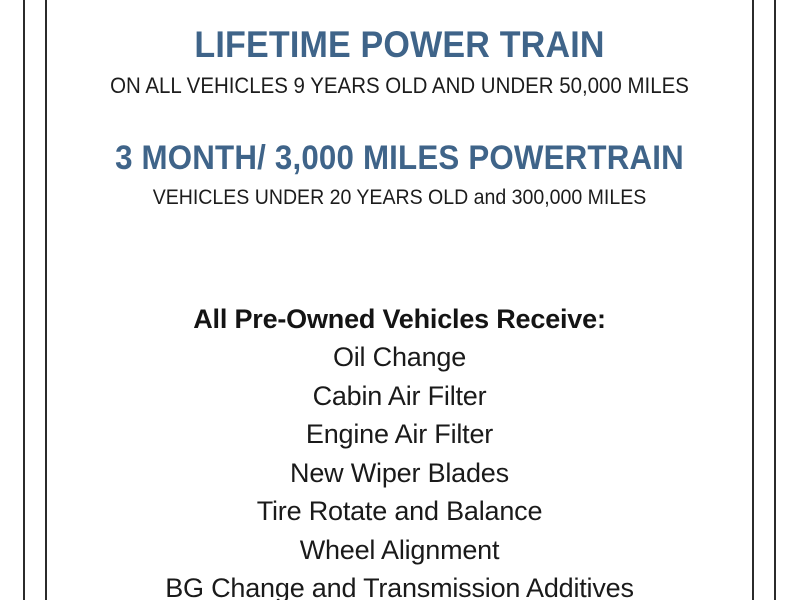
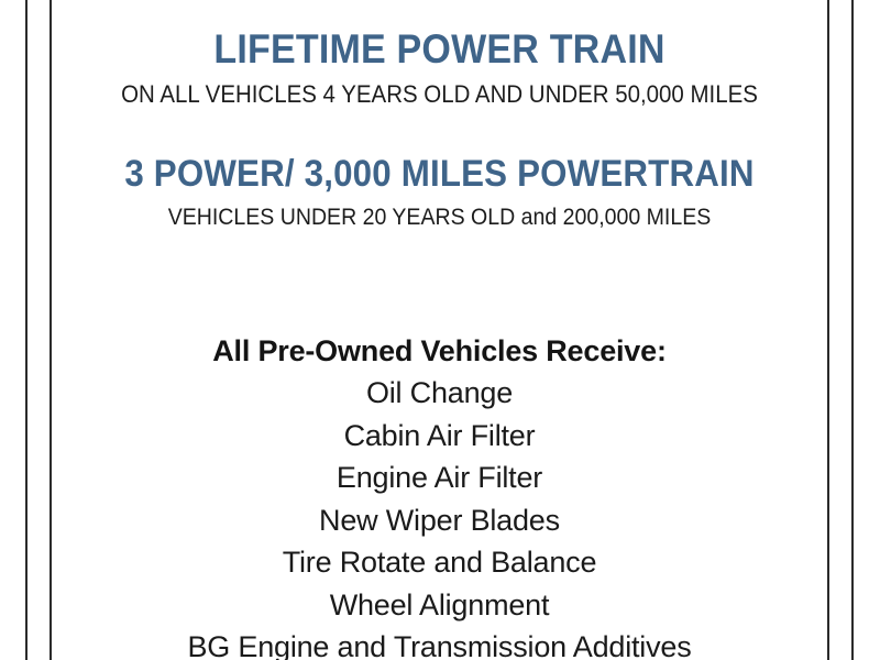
  LIFETIME POWER TRAIN
- ON ALL VEHICLES 9 YEARS OLD AND UNDER 50,000 MILES
+ ON ALL VEHICLES 4 YEARS OLD AND UNDER 50,000 MILES
- 3 MONTH/ 3,000 MILES POWERTRAIN
+ 3 POWER/ 3,000 MILES POWERTRAIN
- VEHICLES UNDER 20 YEARS OLD and 300,000 MILES
+ VEHICLES UNDER 20 YEARS OLD and 200,000 MILES
  All Pre-Owned Vehicles Receive:
  Oil Change
  Cabin Air Filter
  Engine Air Filter
  New Wiper Blades
  Tire Rotate and Balance
  Wheel Alignment
- BG Change and Transmission Additives
+ BG Engine and Transmission Additives
